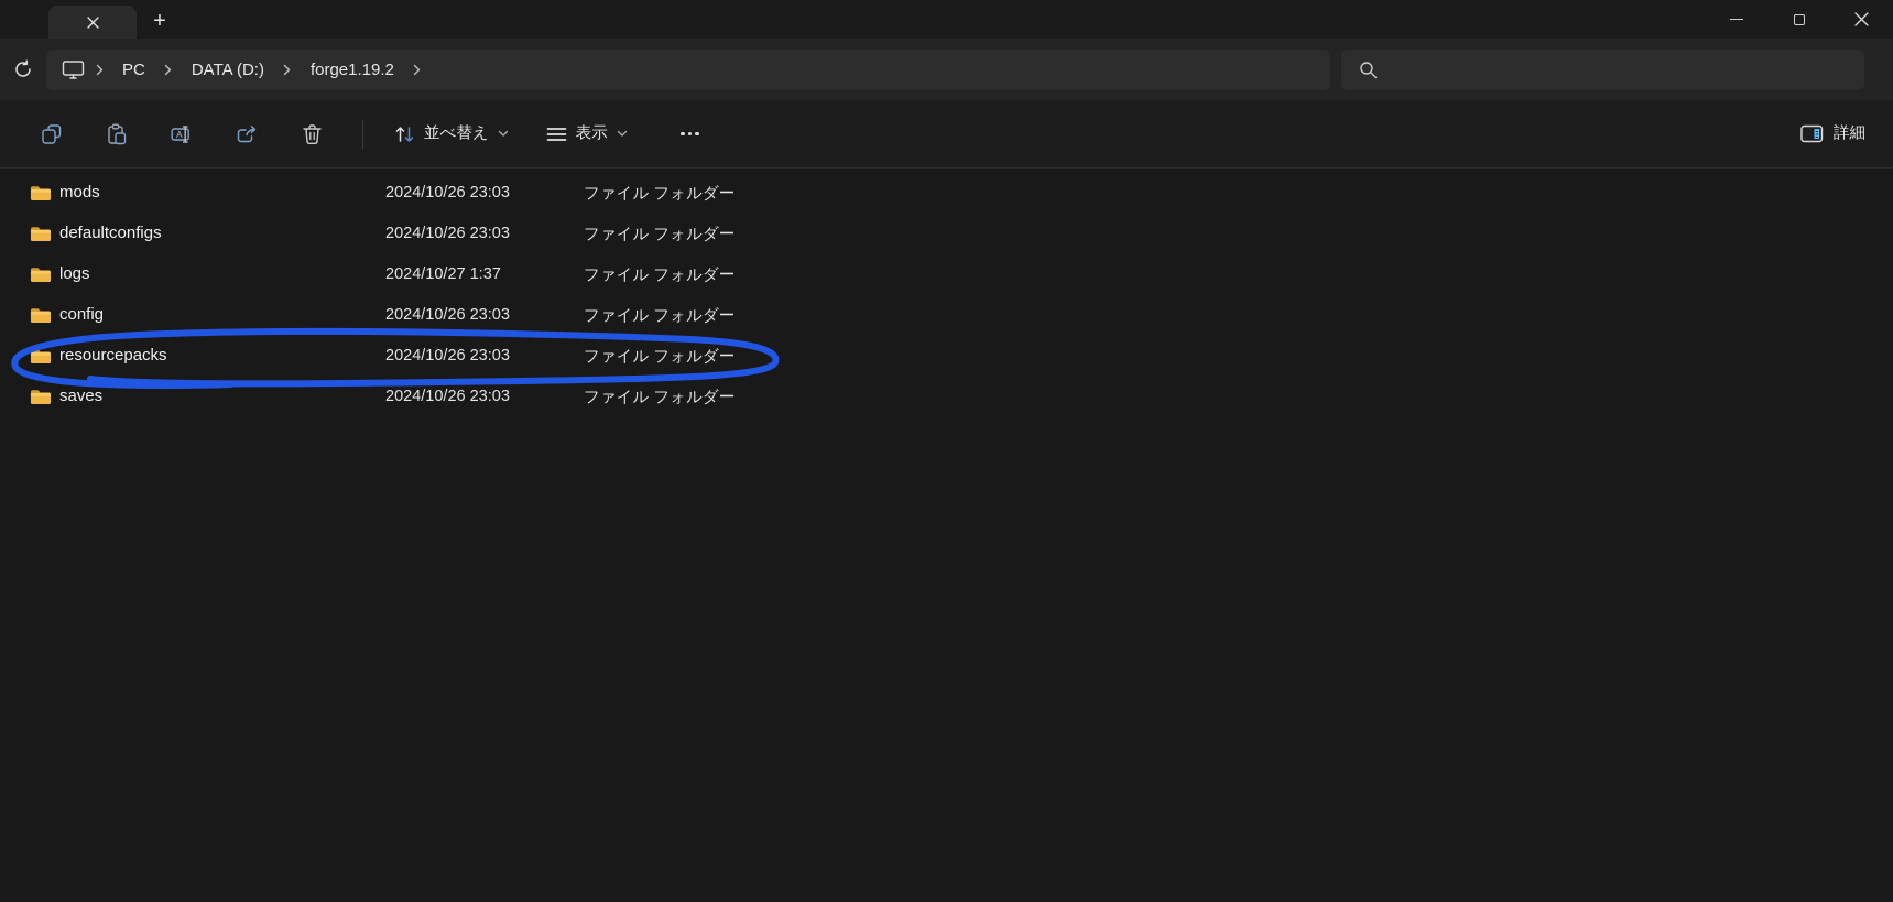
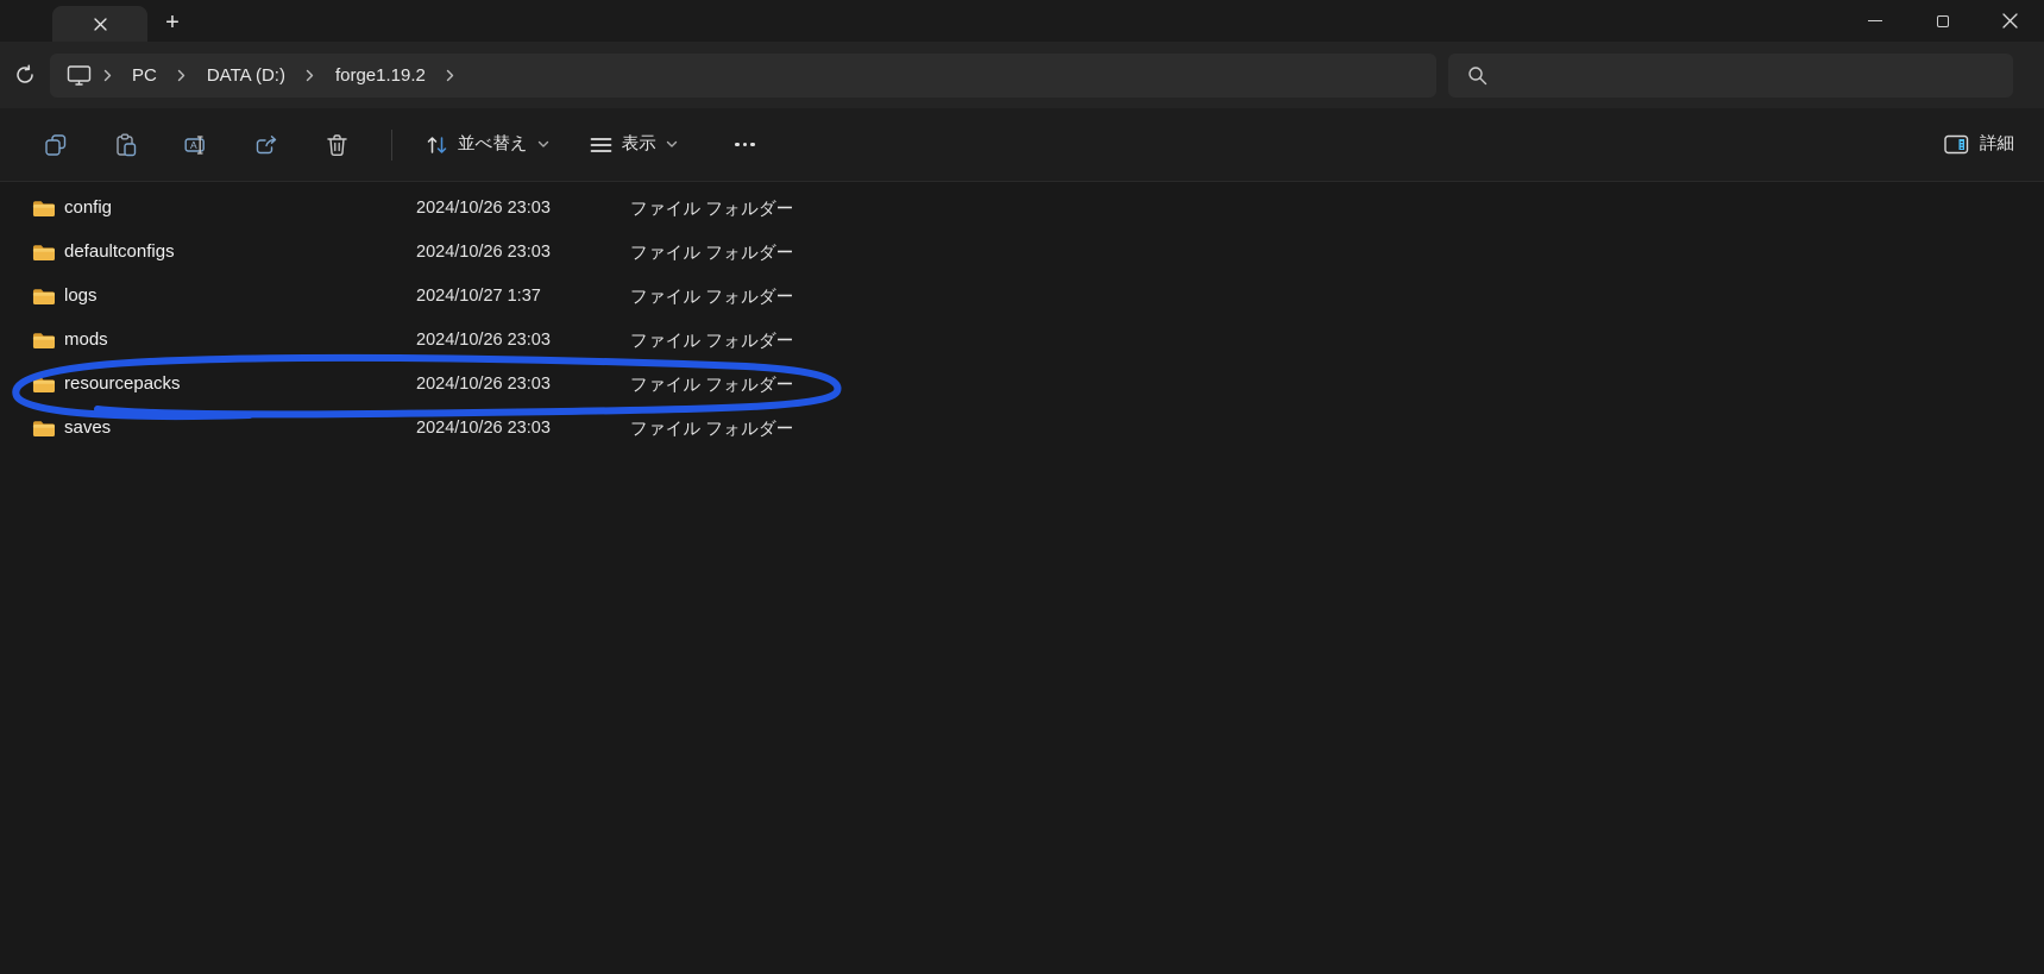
  +
  PC
  DATA (D:)
  forge1.19.2
  A
  並べ替え
  表示
  詳細
- mods
+ config
  2024/10/26 23:03
  ファイル フォルダー
  defaultconfigs
  2024/10/26 23:03
  ファイル フォルダー
  logs
  2024/10/27 1:37
  ファイル フォルダー
- config
+ mods
  2024/10/26 23:03
  ファイル フォルダー
  resourcepacks
  2024/10/26 23:03
  ファイル フォルダー
  saves
  2024/10/26 23:03
  ファイル フォルダー
